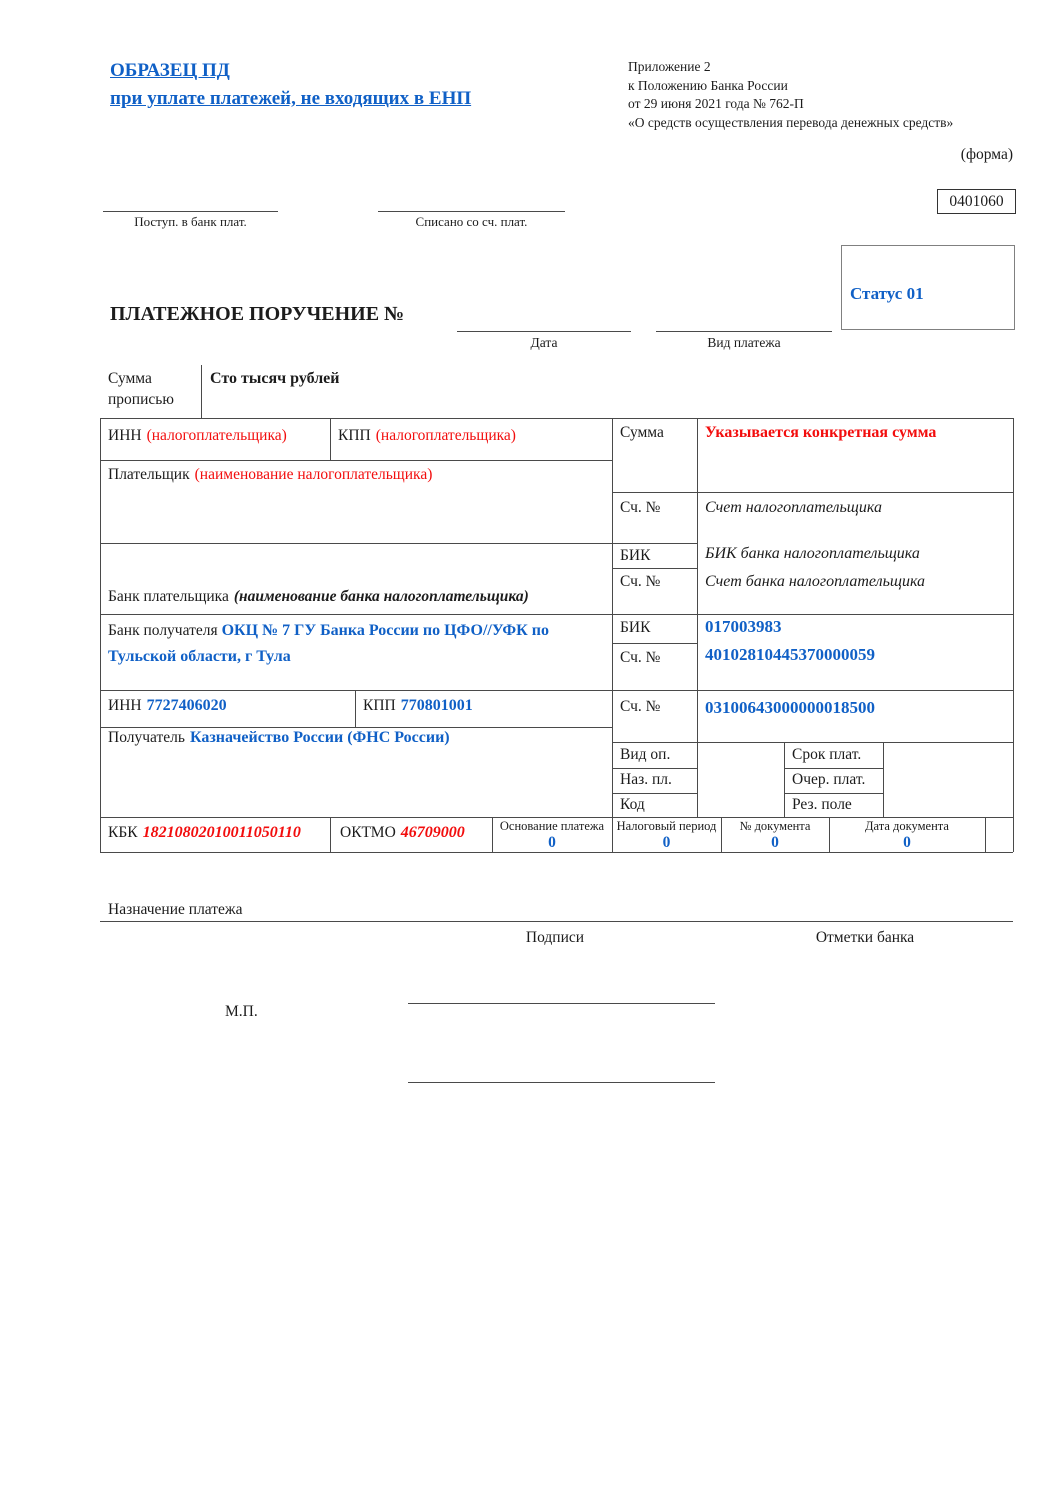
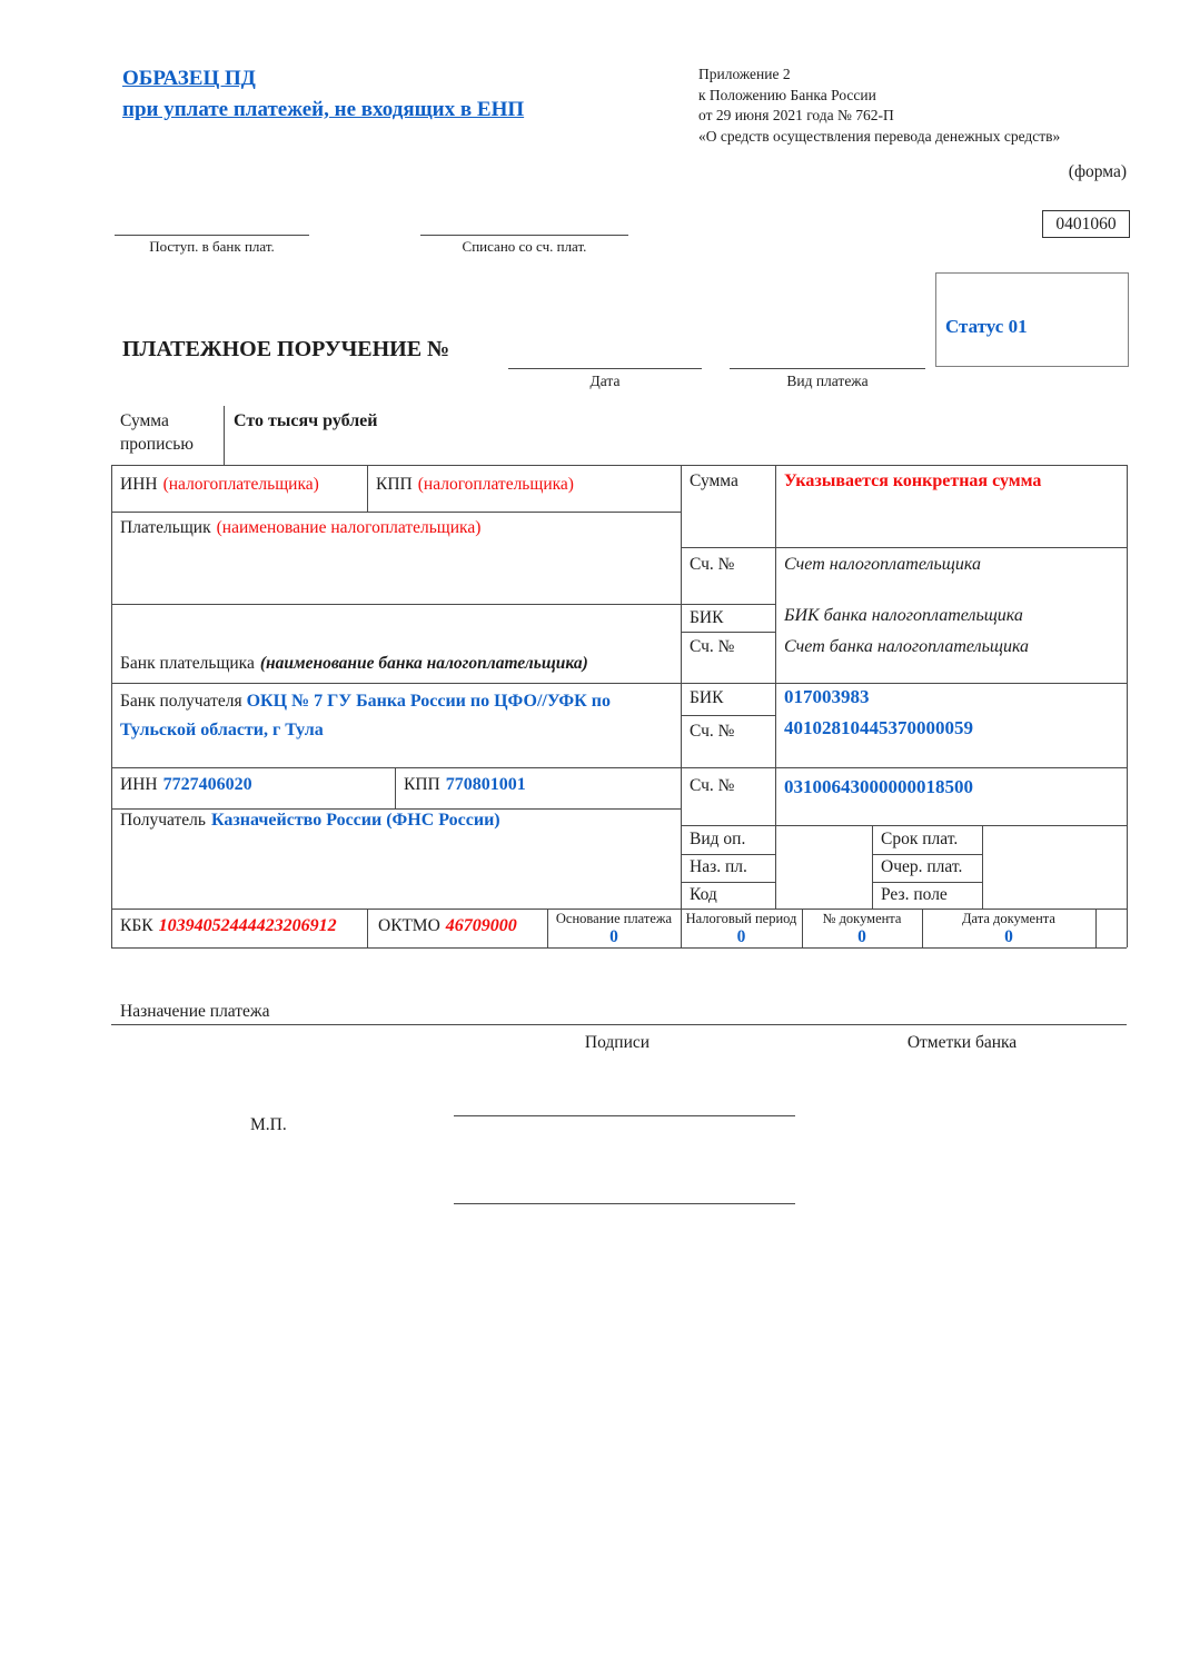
  ОБРАЗЕЦ ПД
  при уплате платежей, не входящих в ЕНП
  Приложение 2
  к Положению Банка России
  от 29 июня 2021 года № 762-П
  «О средств осуществления перевода денежных средств»
  (форма)
  0401060
  Поступ. в банк плат.
  Списано со сч. плат.
  ПЛАТЕЖНОЕ ПОРУЧЕНИЕ №
  Дата
  Вид платежа
  Статус 01
  Сумма
  прописью
  Сто тысяч рублей
  ИНН (налогоплательщика)
  КПП (налогоплательщика)
  Плательщик (наименование налогоплательщика)
  Банк плательщика (наименование банка налогоплательщика)
  Банк получателя ОКЦ № 7 ГУ Банка России по ЦФО//УФК по Тульской области, г Тула
  ИНН 7727406020
  КПП 770801001
  Получатель Казначейство России (ФНС России)
  Сумма
  Сч. №
  БИК
  Сч. №
  БИК
  Сч. №
  Сч. №
  Вид оп.
  Наз. пл.
  Код
  Срок плат.
  Очер. плат.
  Рез. поле
  Указывается конкретная сумма
  Счет налогоплательщика
  БИК банка налогоплательщика
  Счет банка налогоплательщика
  017003983
  40102810445370000059
  03100643000000018500
- КБК 18210802010011050110
+ КБК 10394052444423206912
  ОКТМО 46709000
  Основание платежа
  0
  Налоговый период
  0
  № документа
  0
  Дата документа
  0
  Назначение платежа
  Подписи
  Отметки банка
  М.П.
